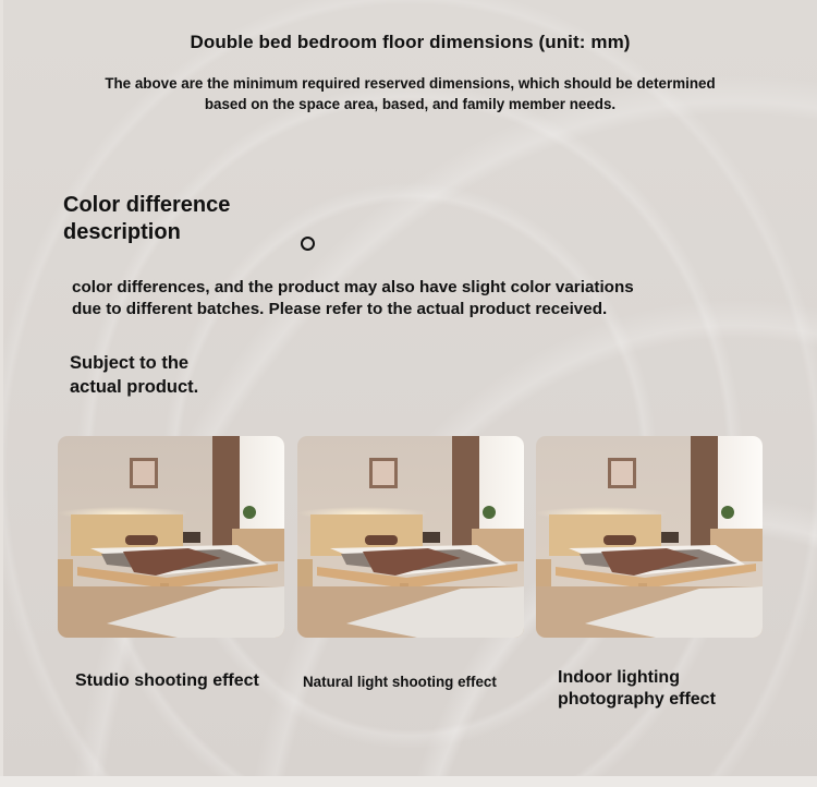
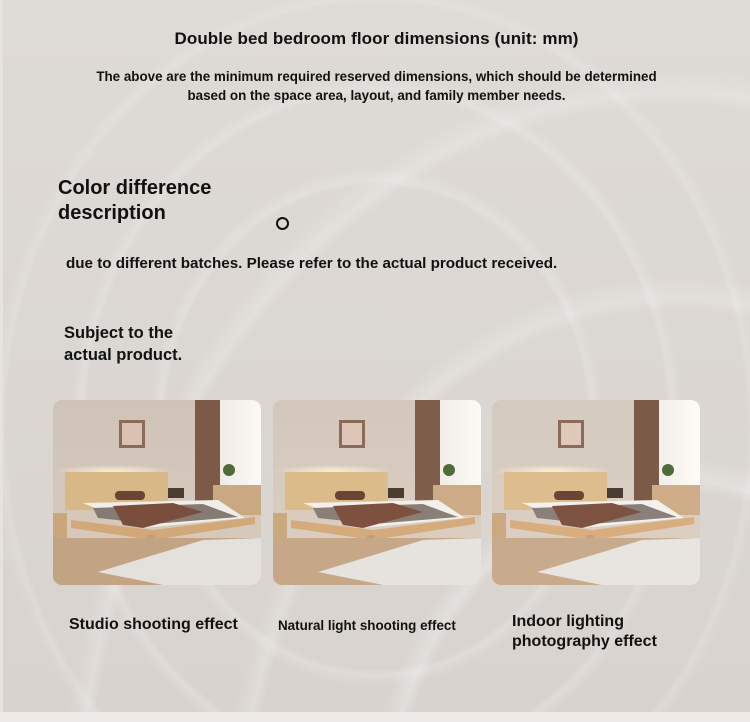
  Double bed bedroom floor dimensions (unit: mm)
  The above are the minimum required reserved dimensions, which should be determined
- based on the space area, based, and family member needs.
+ based on the space area, layout, and family member needs.
  Color difference
  description
- color differences, and the product may also have slight color variations
  due to different batches. Please refer to the actual product received.
  Subject to the
  actual product.
  Studio shooting effect
  Natural light shooting effect
  Indoor lighting
  photography effect
